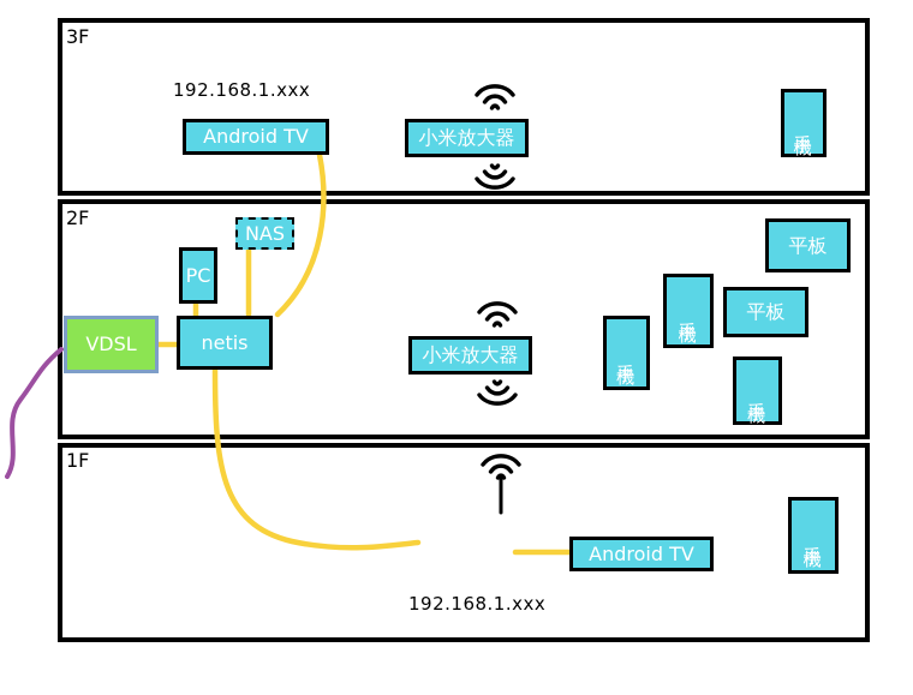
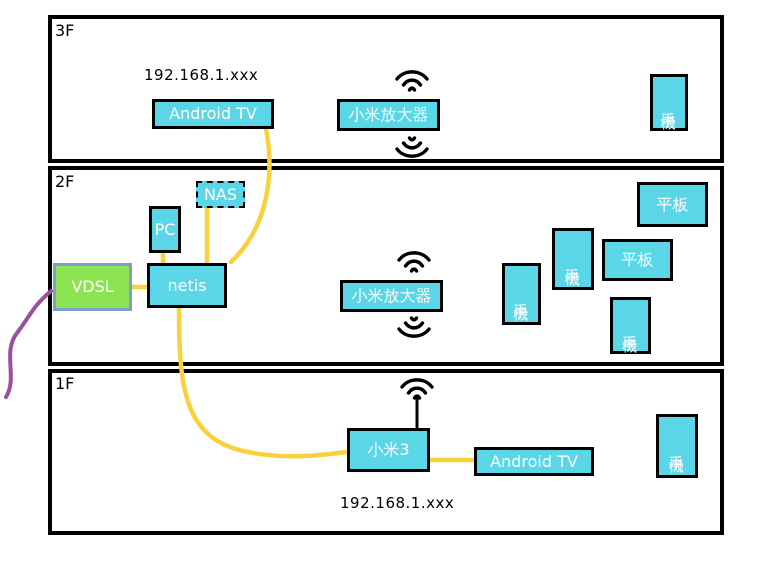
  3F
  192.168.1.xxx
  Android TV
  小米放大器
  2F
  NAS
  PC
  VDSL
  netis
  小米放大器
  平板
  平板
  1F
+ 小米3
  Android TV
  192.168.1.xxx
